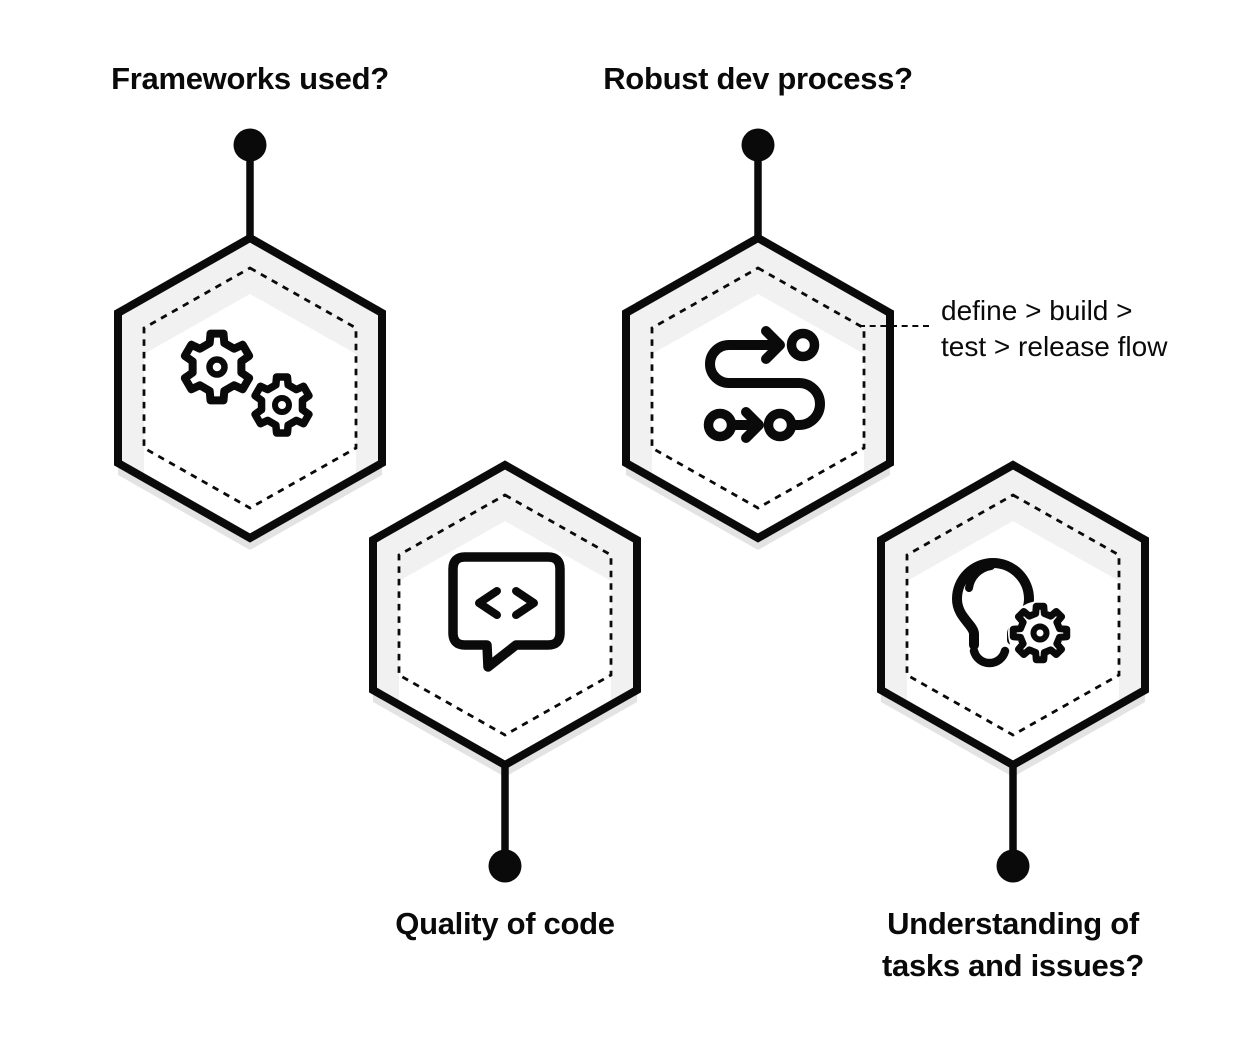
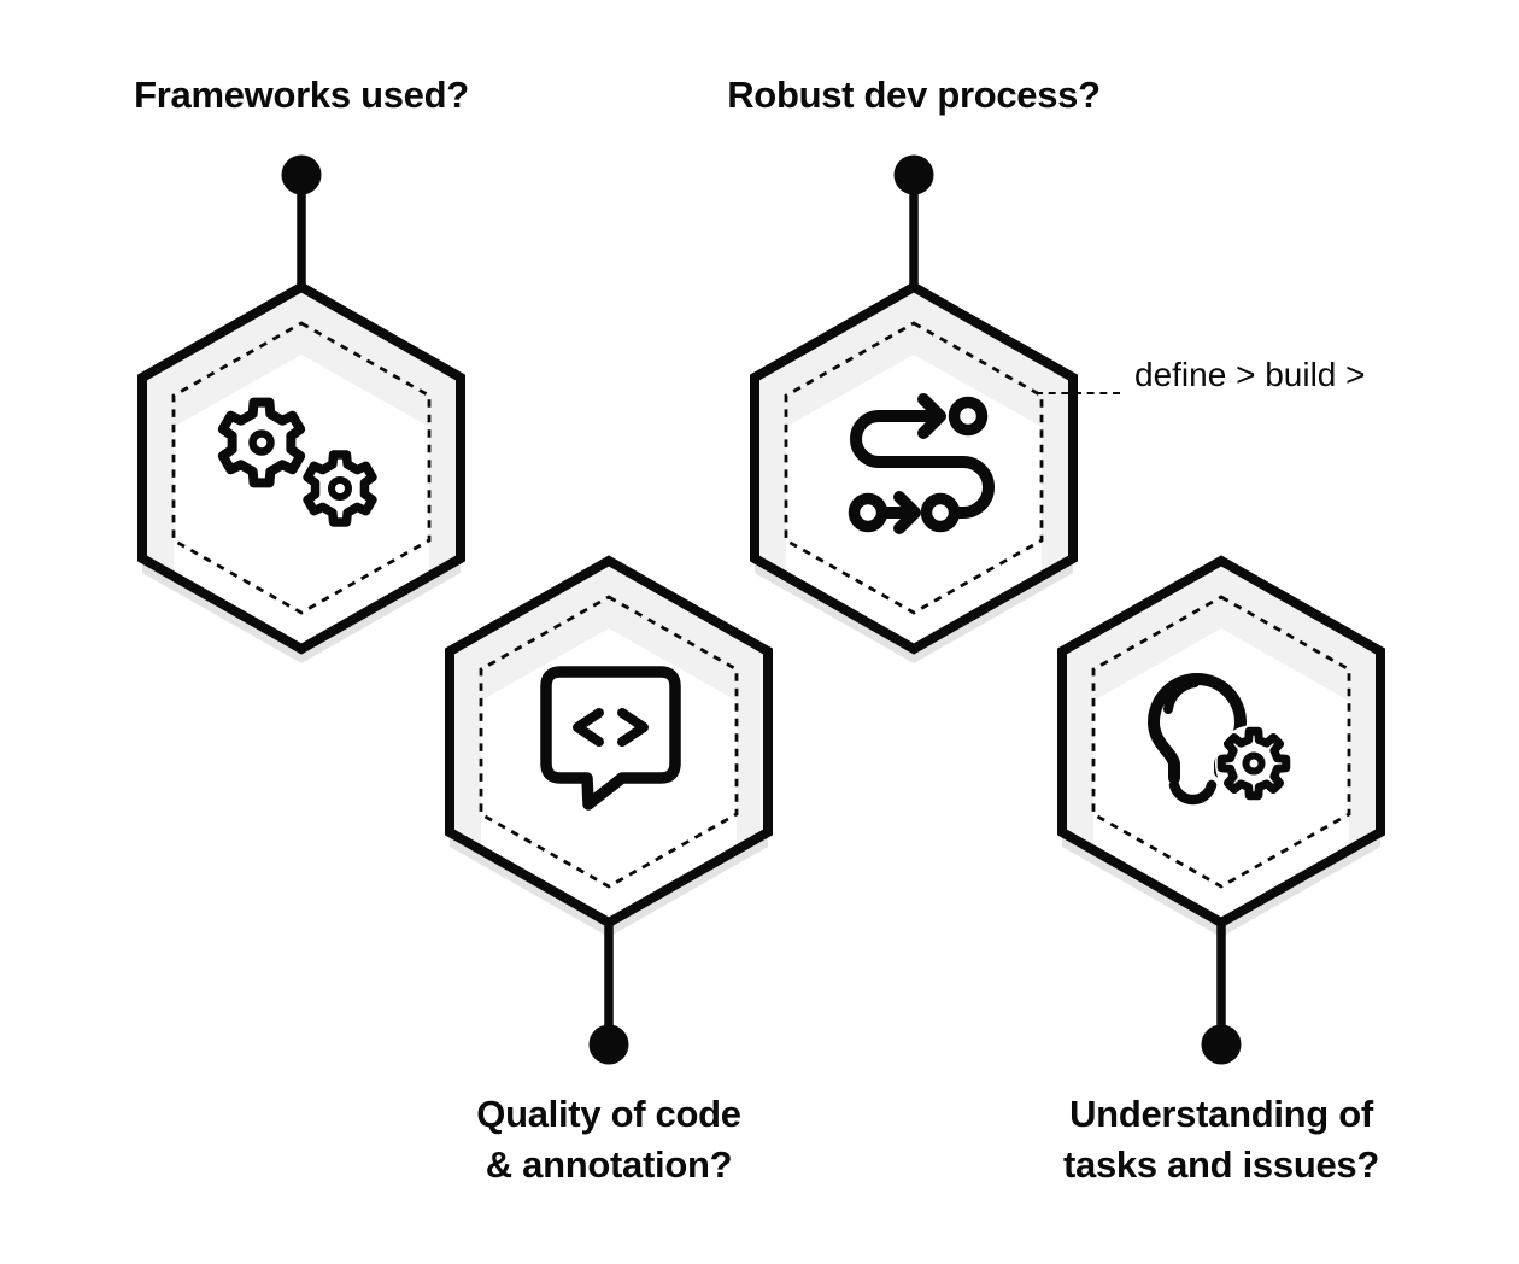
  Frameworks used?
  Robust dev process?
  define > build >
- test > release flow
  Quality of code
+ & annotation?
  Understanding of
  tasks and issues?
